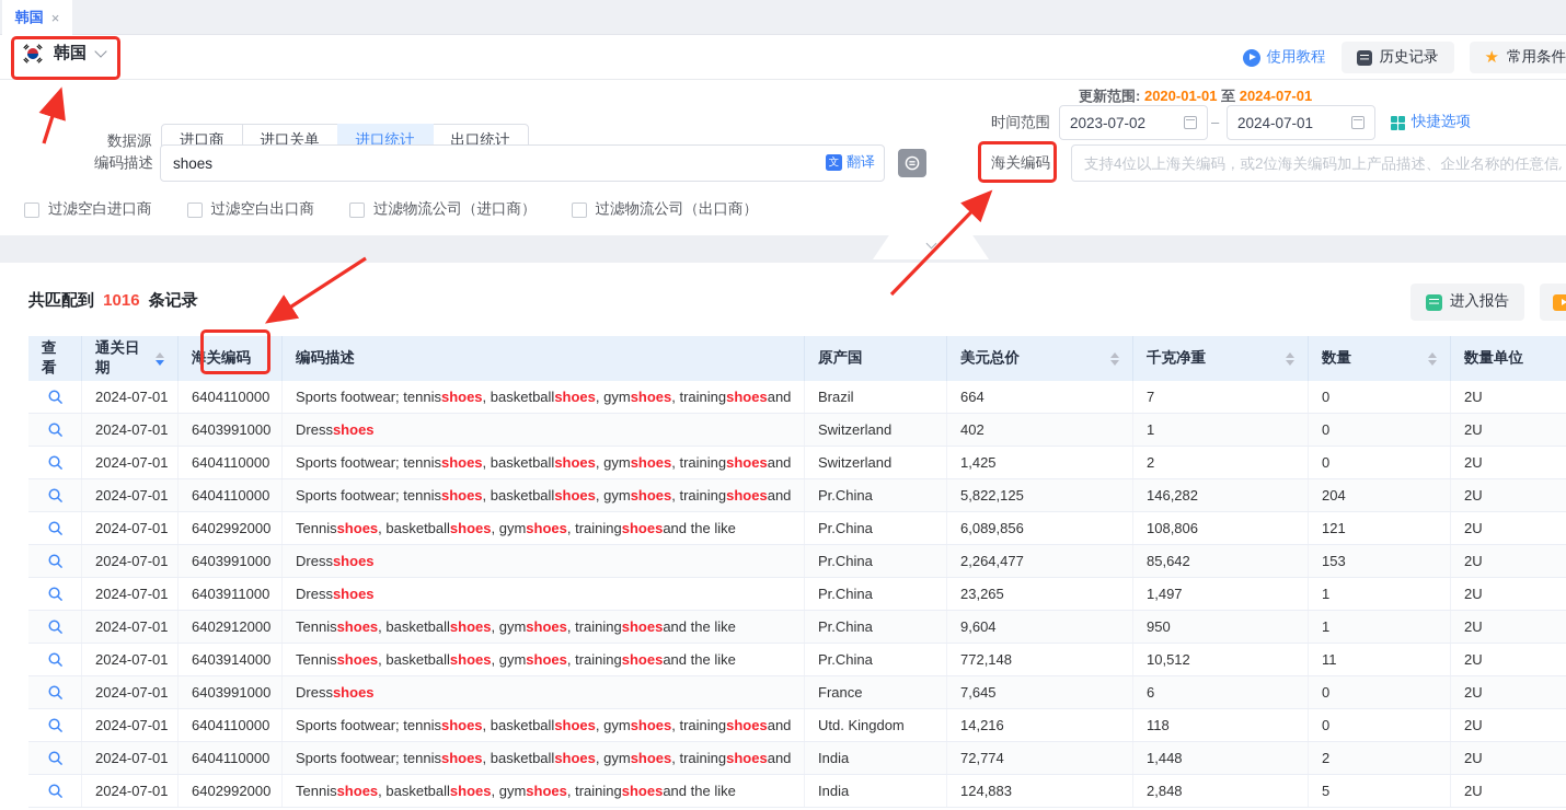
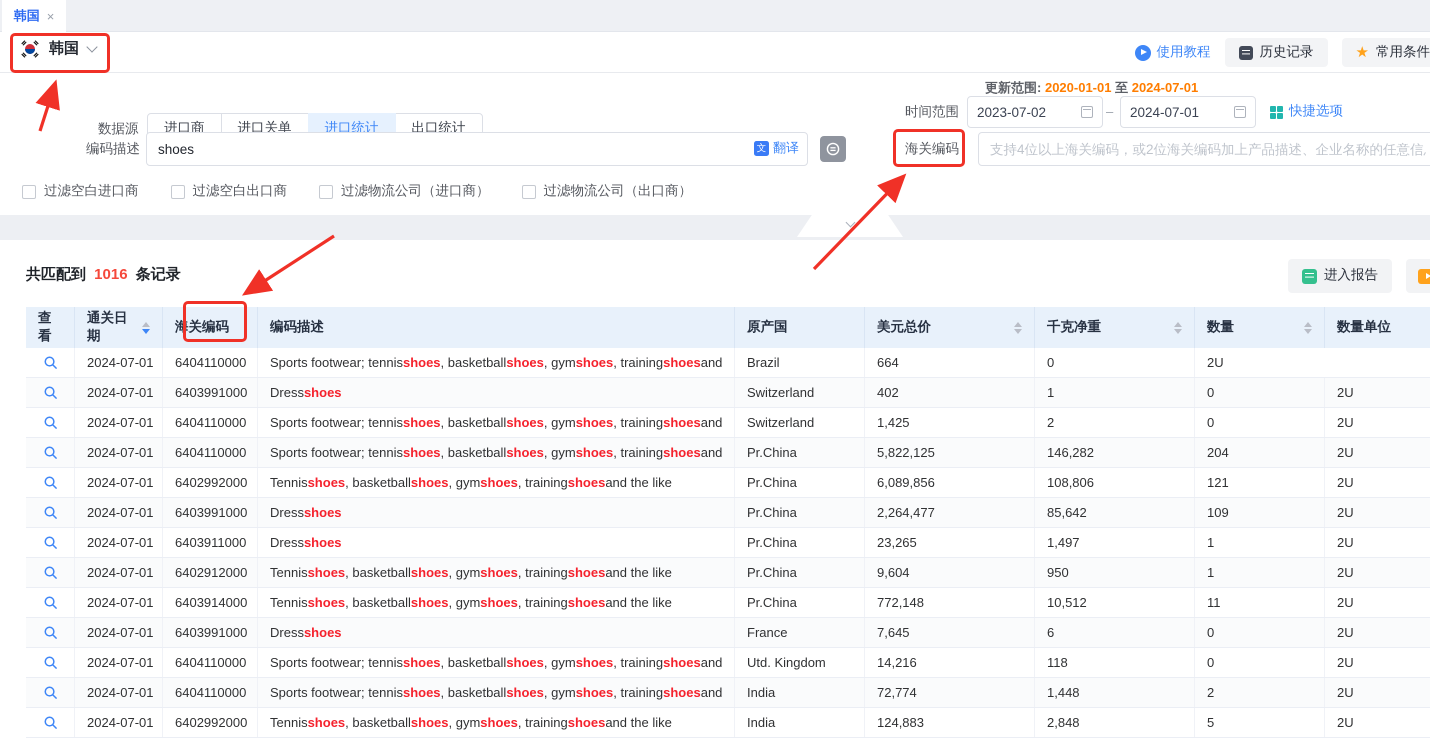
  韩国
  ×
  韩国
  使用教程
  历史记录
  ★
  常用条件
  数据源
  进口商
  进口关单
  进口统计
  出口统计
  更新范围: 2020-01-01 至 2024-07-01
  时间范围
  2023-07-02
  –
  2024-07-01
  快捷选项
  编码描述
  shoes
  文
  翻译
  海关编码
  支持4位以上海关编码，或2位海关编码加上产品描述、企业名称的任意信
  过滤空白进口商
  过滤空白出口商
  过滤物流公司（进口商）
  过滤物流公司（出口商）
  共匹配到 1016 条记录
  进入报告
  查看
  通关日期
  海关编码
  编码描述
  原产国
  美元总价
  千克净重
  数量
  数量单位
  2024-07-01
  6404110000
  Sports footwear; tennis
  shoes
  , basketball
  shoes
  , gym
  shoes
  , training
  shoes
  and
  Brazil
  664
- 7
  0
  2U
  2024-07-01
  6403991000
  Dress
  shoes
  Switzerland
  402
  1
  0
  2U
  2024-07-01
  6404110000
  Sports footwear; tennis
  shoes
  , basketball
  shoes
  , gym
  shoes
  , training
  shoes
  and
  Switzerland
  1,425
  2
  0
  2U
  2024-07-01
  6404110000
  Sports footwear; tennis
  shoes
  , basketball
  shoes
  , gym
  shoes
  , training
  shoes
  and
  Pr.China
  5,822,125
  146,282
  204
  2U
  2024-07-01
  6402992000
  Tennis
  shoes
  , basketball
  shoes
  , gym
  shoes
  , training
  shoes
  and the like
  Pr.China
  6,089,856
  108,806
  121
  2U
  2024-07-01
  6403991000
  Dress
  shoes
  Pr.China
  2,264,477
  85,642
- 153
+ 109
  2U
  2024-07-01
  6403911000
  Dress
  shoes
  Pr.China
  23,265
  1,497
  1
  2U
  2024-07-01
  6402912000
  Tennis
  shoes
  , basketball
  shoes
  , gym
  shoes
  , training
  shoes
  and the like
  Pr.China
  9,604
  950
  1
  2U
  2024-07-01
  6403914000
  Tennis
  shoes
  , basketball
  shoes
  , gym
  shoes
  , training
  shoes
  and the like
  Pr.China
  772,148
  10,512
  11
  2U
  2024-07-01
  6403991000
  Dress
  shoes
  France
  7,645
  6
  0
  2U
  2024-07-01
  6404110000
  Sports footwear; tennis
  shoes
  , basketball
  shoes
  , gym
  shoes
  , training
  shoes
  and
  Utd. Kingdom
  14,216
  118
  0
  2U
  2024-07-01
  6404110000
  Sports footwear; tennis
  shoes
  , basketball
  shoes
  , gym
  shoes
  , training
  shoes
  and
  India
  72,774
  1,448
  2
  2U
  2024-07-01
  6402992000
  Tennis
  shoes
  , basketball
  shoes
  , gym
  shoes
  , training
  shoes
  and the like
  India
  124,883
  2,848
  5
  2U
